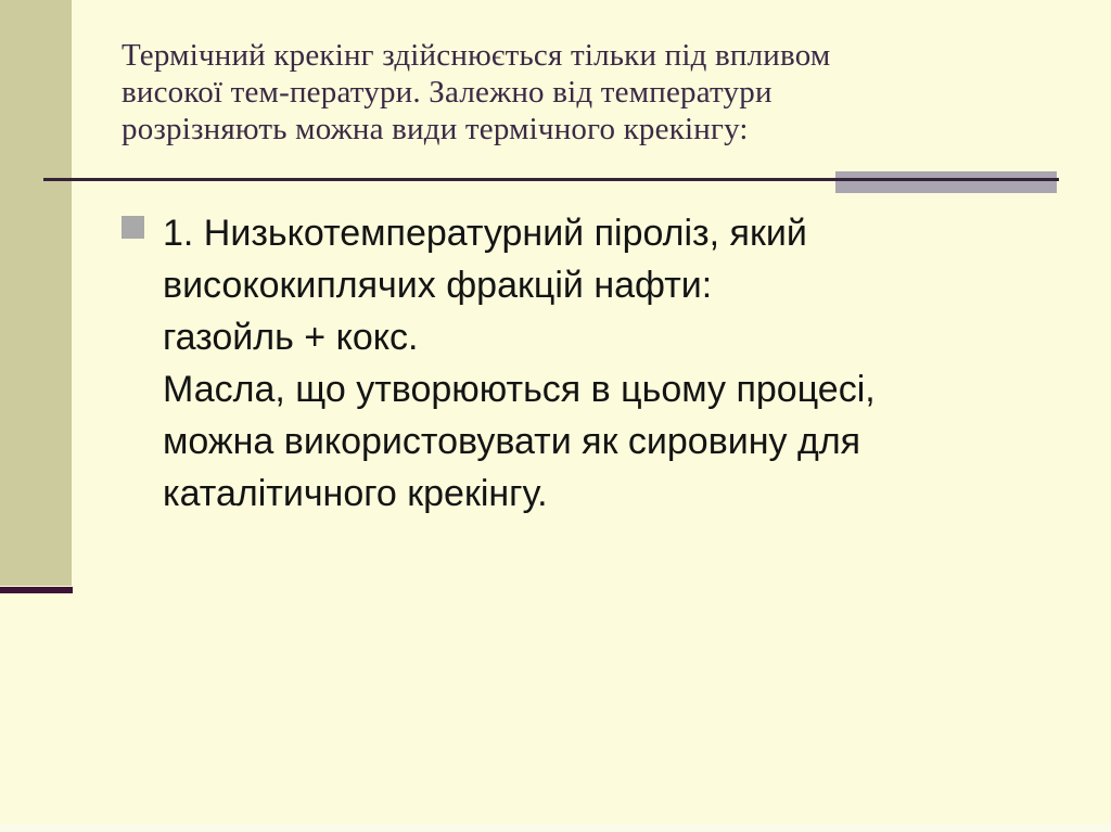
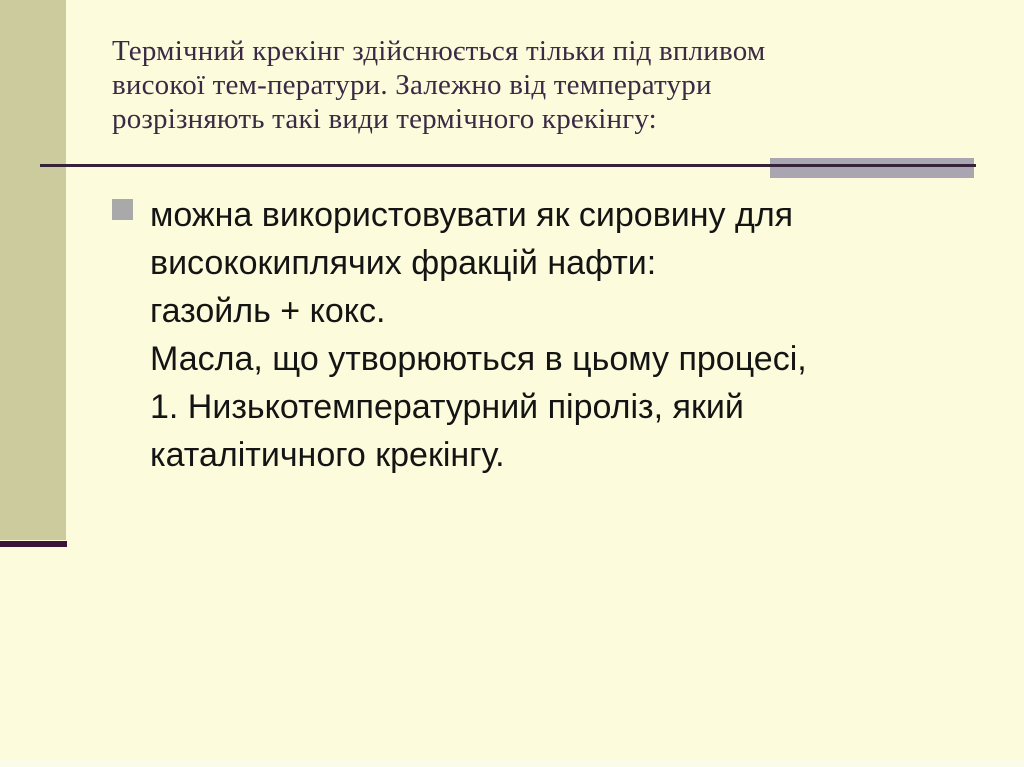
  Термічний крекінг здійснюється тільки під впливом
  високої тем-ператури. Залежно від температури
- розрізняють можна види термічного крекінгу:
+ розрізняють такі види термічного крекінгу:
- 1. Низькотемпературний піроліз, який
+ можна використовувати як сировину для
  висококиплячих фракцій нафти:
  газойль + кокс.
  Масла, що утворюються в цьому процесі,
- можна використовувати як сировину для
+ 1. Низькотемпературний піроліз, який
  каталітичного крекінгу.
